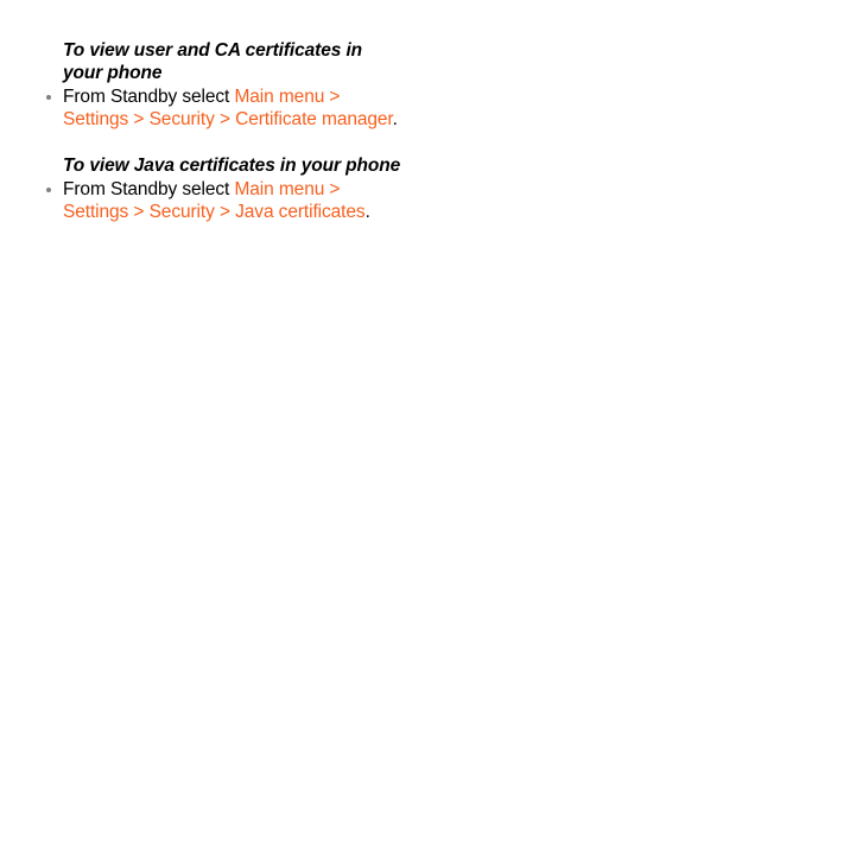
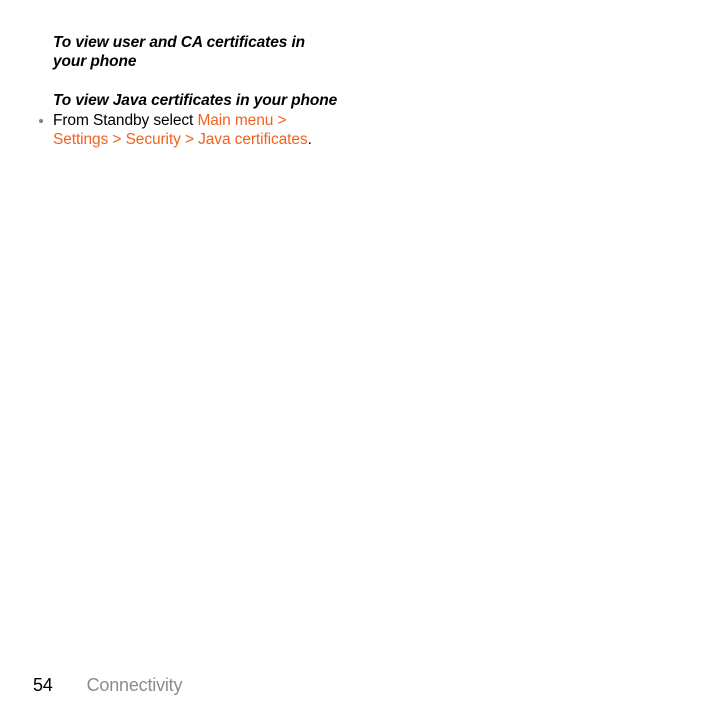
  To view user and CA certificates in your phone
- From Standby select Main menu > Settings > Security > Certificate manager.
  To view Java certificates in your phone
  From Standby select Main menu > Settings > Security > Java certificates.
+ 54
+ Connectivity
